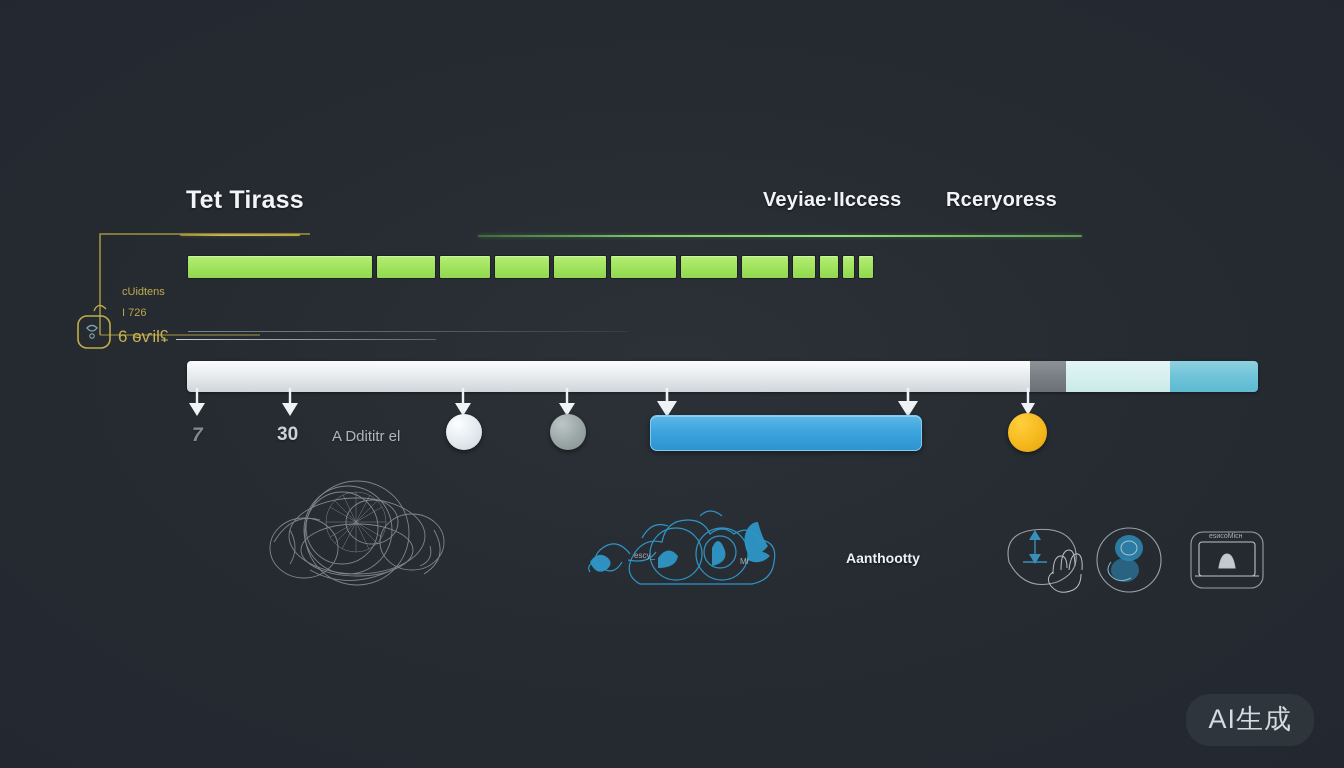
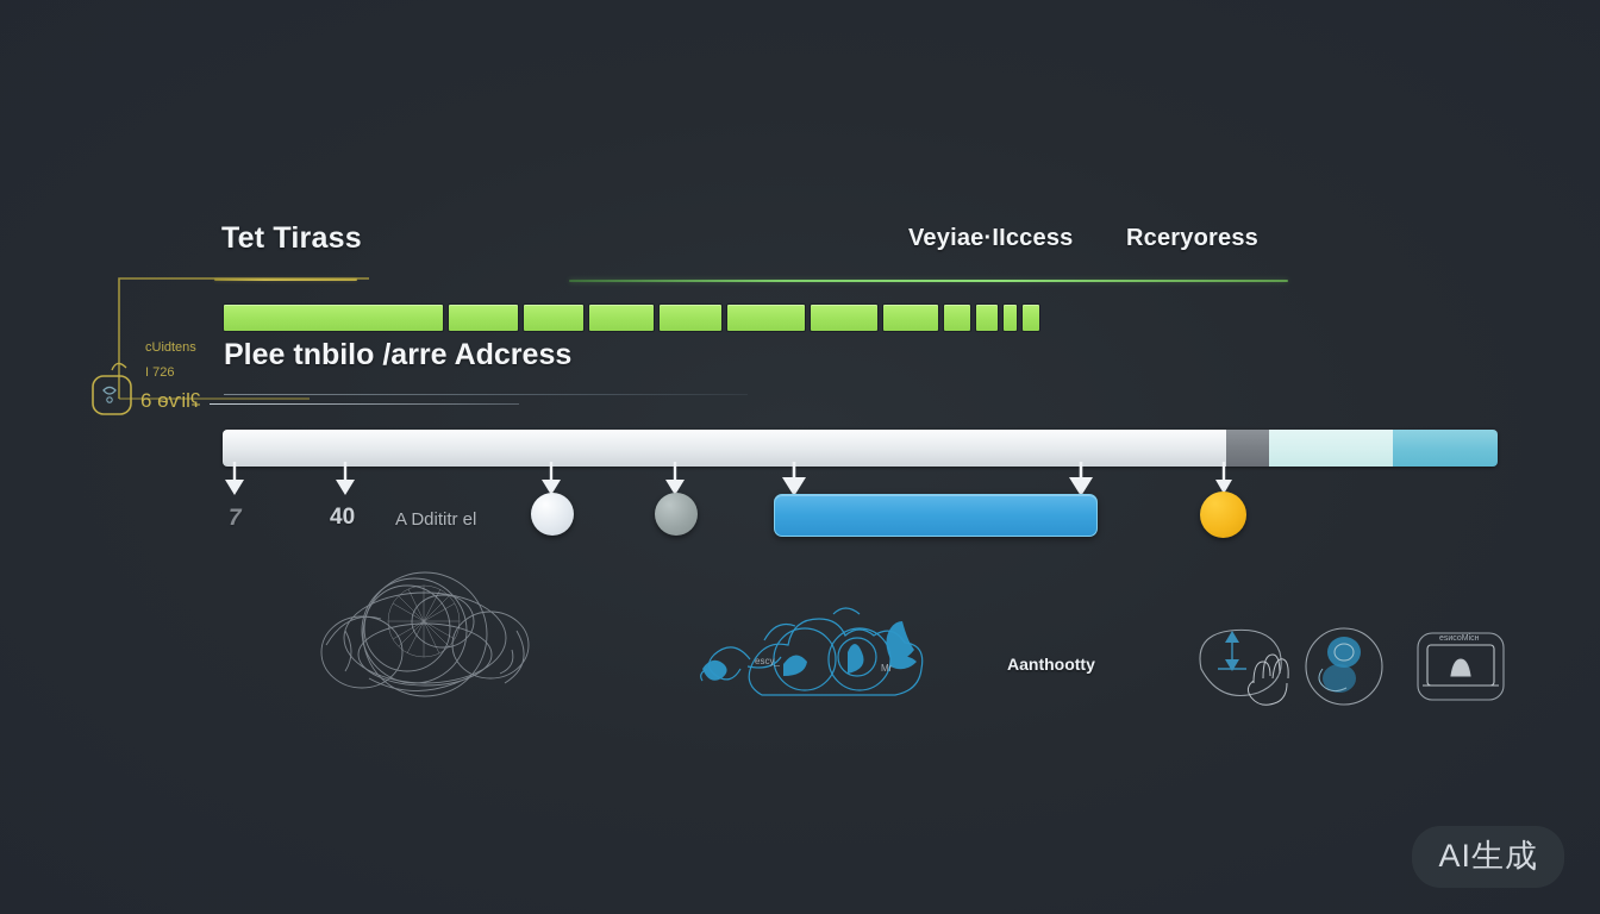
  Tet Tirass
  Veyiae·IIccess
  Rcerуoress
  сUidtenѕ
  I 726
  6 ѳѵilʢ
+ Plee tnbilo /arre Adcress
  7
- 30
+ 40
  A Ddititr el
  еѕсу_
  Mr
  Aanthootty
  AI生成
